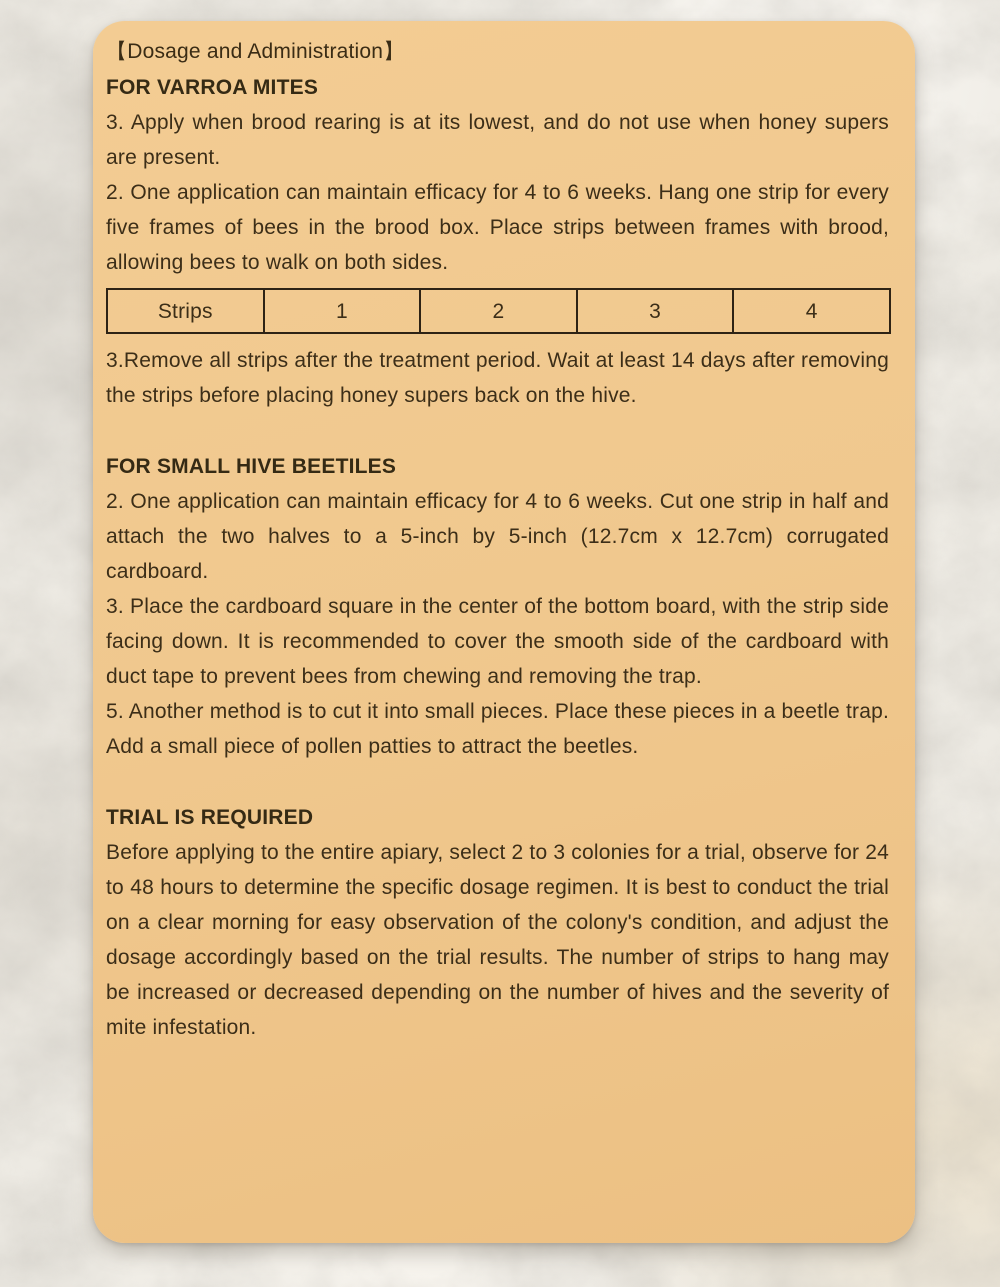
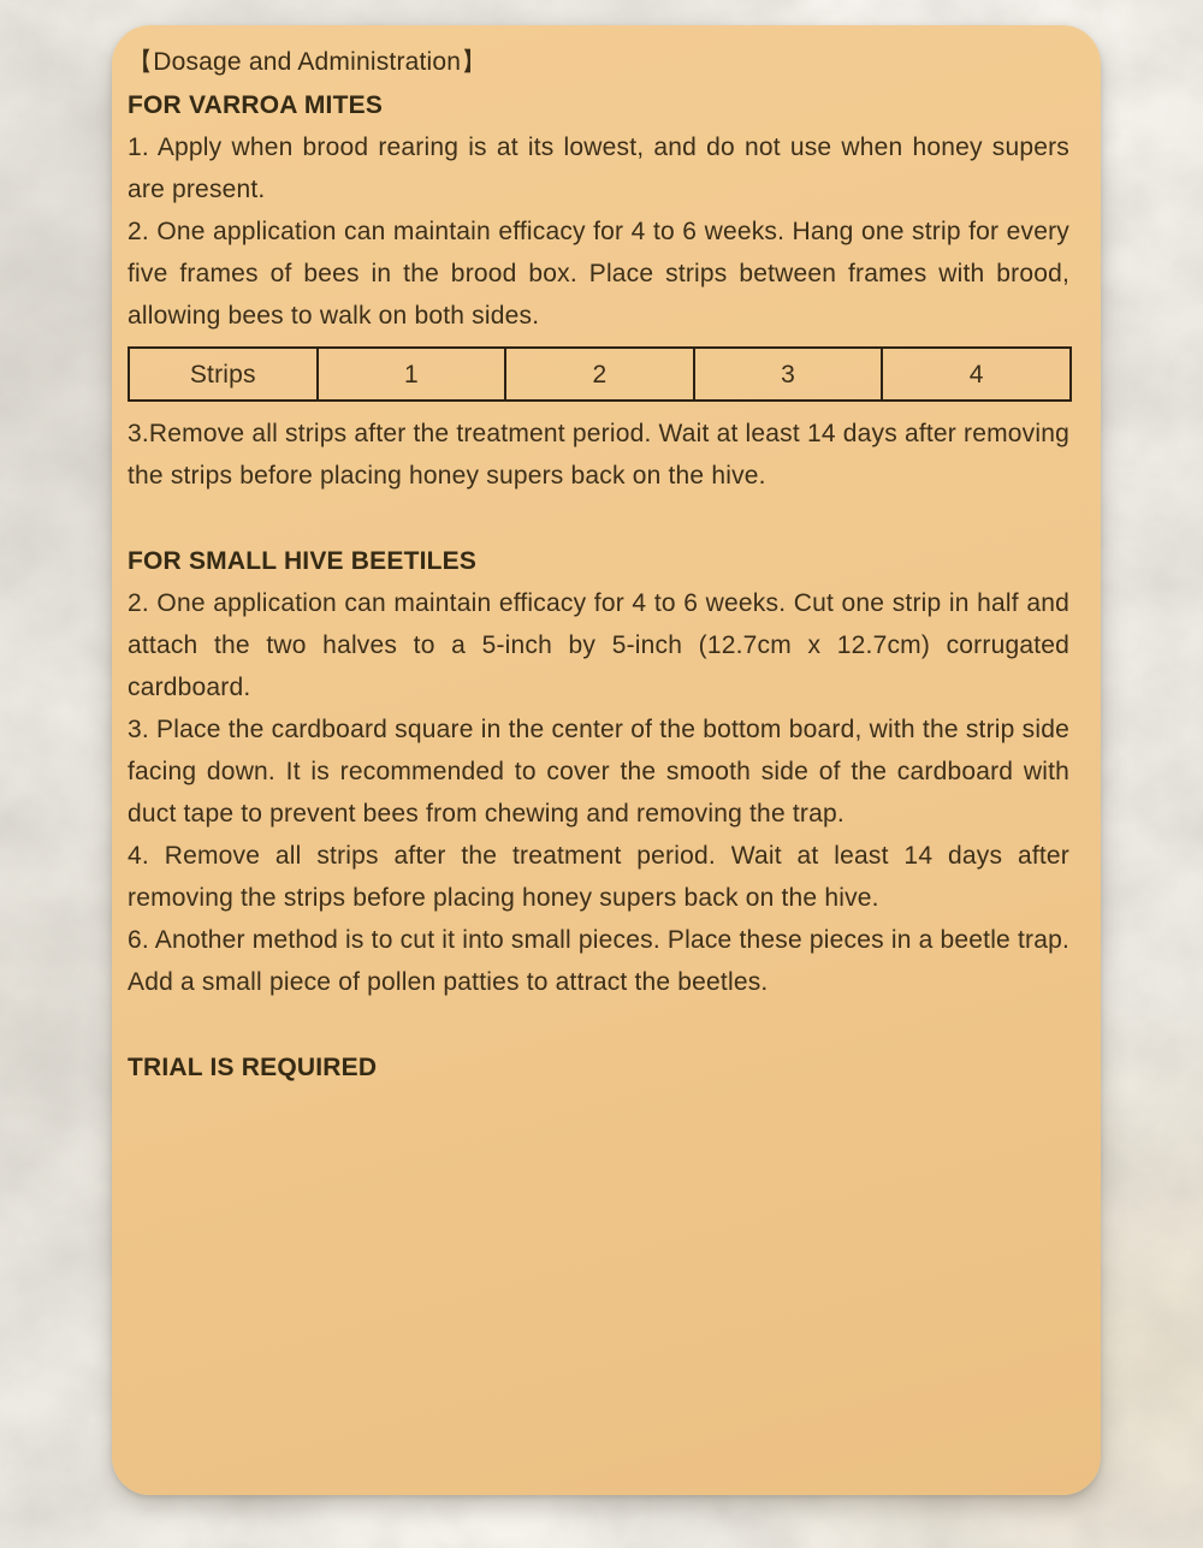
  【Dosage and Administration】
  FOR VARROA MITES
- 3. Apply when brood rearing is at its lowest, and do not use when honey supers are present.
+ 1. Apply when brood rearing is at its lowest, and do not use when honey supers are present.
  2. One application can maintain efficacy for 4 to 6 weeks. Hang one strip for every five frames of bees in the brood box. Place strips between frames with brood, allowing bees to walk on both sides.
  Strips	1	2	3	4
  3.Remove all strips after the treatment period. Wait at least 14 days after removing the strips before placing honey supers back on the hive.
  FOR SMALL HIVE BEETILES
  2. One application can maintain efficacy for 4 to 6 weeks. Cut one strip in half and attach the two halves to a 5-inch by 5-inch (12.7cm x 12.7cm) corrugated cardboard.
  3. Place the cardboard square in the center of the bottom board, with the strip side facing down. It is recommended to cover the smooth side of the cardboard with duct tape to prevent bees from chewing and removing the trap.
+ 4. Remove all strips after the treatment period. Wait at least 14 days after removing the strips before placing honey supers back on the hive.
- 5. Another method is to cut it into small pieces. Place these pieces in a beetle trap. Add a small piece of pollen patties to attract the beetles.
+ 6. Another method is to cut it into small pieces. Place these pieces in a beetle trap. Add a small piece of pollen patties to attract the beetles.
  TRIAL IS REQUIRED
- Before applying to the entire apiary, select 2 to 3 colonies for a trial, observe for 24 to 48 hours to determine the specific dosage regimen. It is best to conduct the trial on a clear morning for easy observation of the colony's condition, and adjust the dosage accordingly based on the trial results. The number of strips to hang may be increased or decreased depending on the number of hives and the severity of mite infestation.
